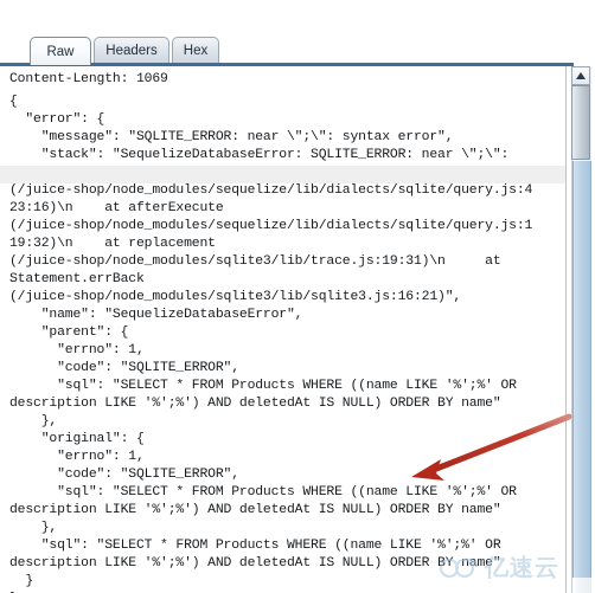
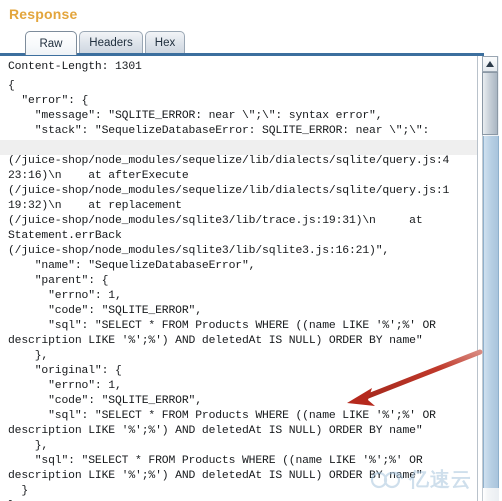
+ Response
  Raw
  Headers
  Hex
- Content-Length: 1069
+ Content-Length: 1301
  {
  "error": {
  "message": "SQLITE_ERROR: near \";\": syntax error",
  "stack": "SequelizeDatabaseError: SQLITE_ERROR: near \";\":
  (/juice-shop/node_modules/sequelize/lib/dialects/sqlite/query.js:4
  23:16)\n at afterExecute
  (/juice-shop/node_modules/sequelize/lib/dialects/sqlite/query.js:1
  19:32)\n at replacement
  (/juice-shop/node_modules/sqlite3/lib/trace.js:19:31)\n at
  Statement.errBack
  (/juice-shop/node_modules/sqlite3/lib/sqlite3.js:16:21)",
  "name": "SequelizeDatabaseError",
  "parent": {
  "errno": 1,
  "code": "SQLITE_ERROR",
  "sql": "SELECT * FROM Products WHERE ((name LIKE '%';%' OR
  description LIKE '%';%') AND deletedAt IS NULL) ORDER BY name"
  },
  "original": {
  "errno": 1,
  "code": "SQLITE_ERROR",
  "sql": "SELECT * FROM Products WHERE ((name LIKE '%';%' OR
  description LIKE '%';%') AND deletedAt IS NULL) ORDER BY name"
  },
  "sql": "SELECT * FROM Products WHERE ((name LIKE '%';%' OR
  description LIKE '%';%') AND deletedAt IS NULL) ORDER BY name"
  }
  亿速云
